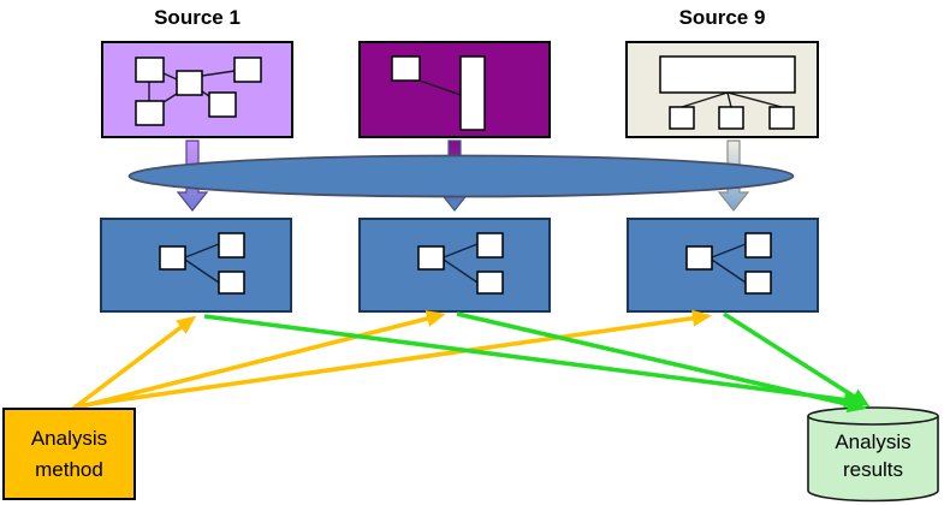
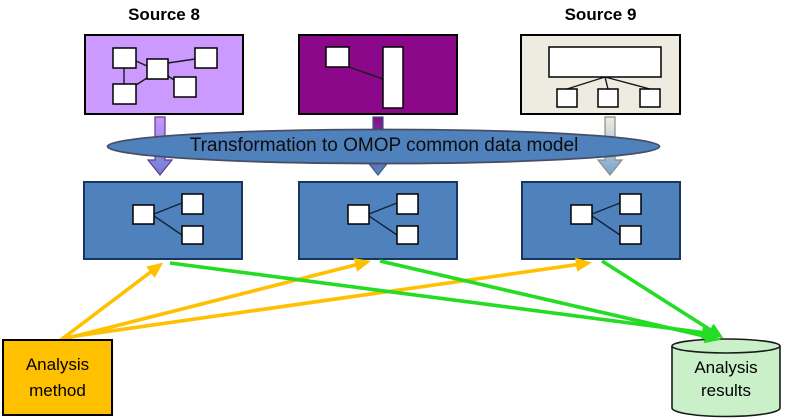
- Source 1
+ Source 8
  Source 9
+ Transformation to OMOP common data model
  Analysis method
  Analysis results
